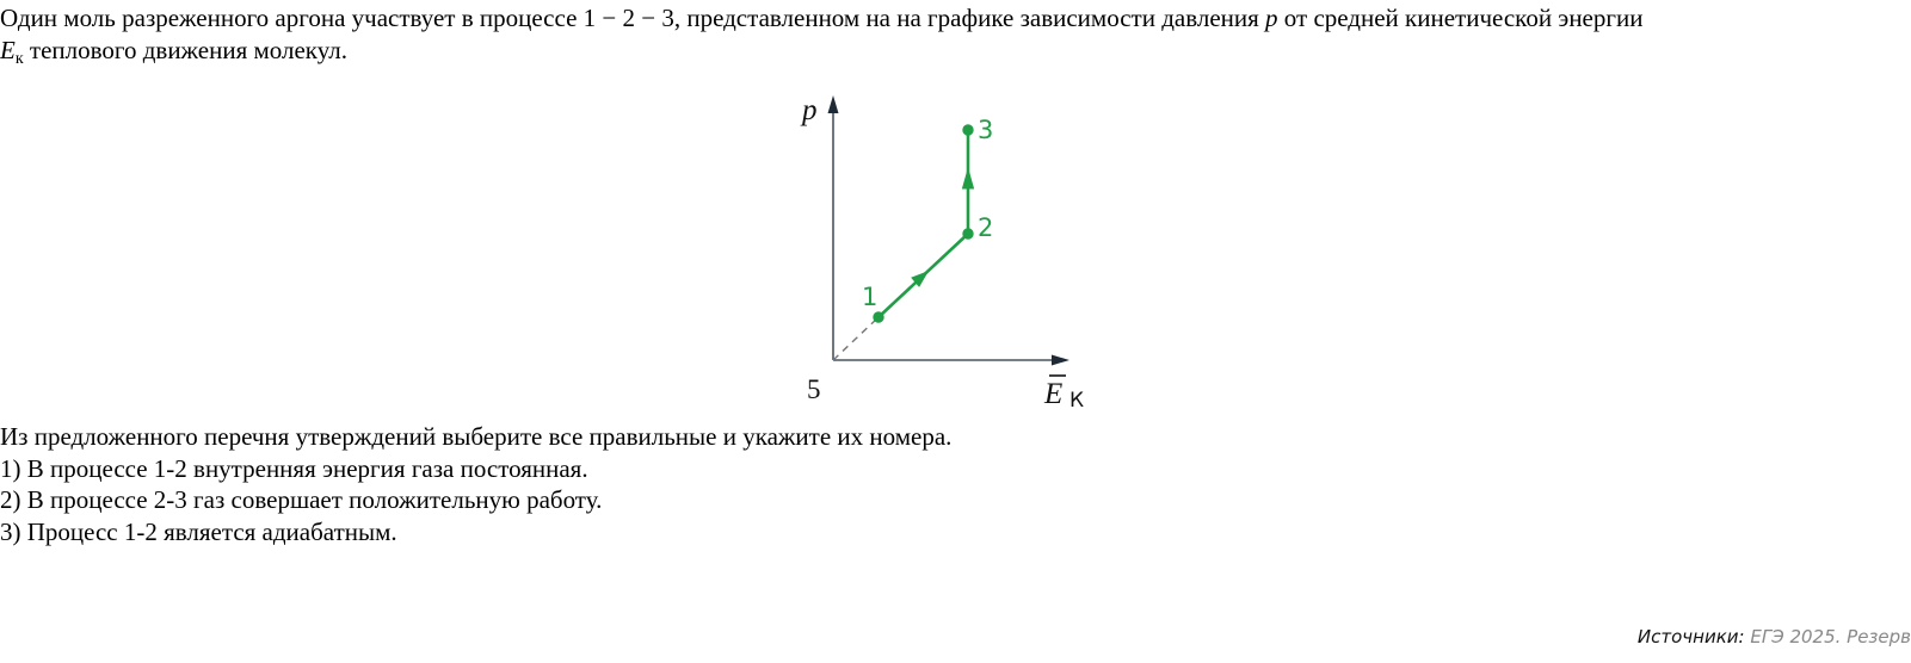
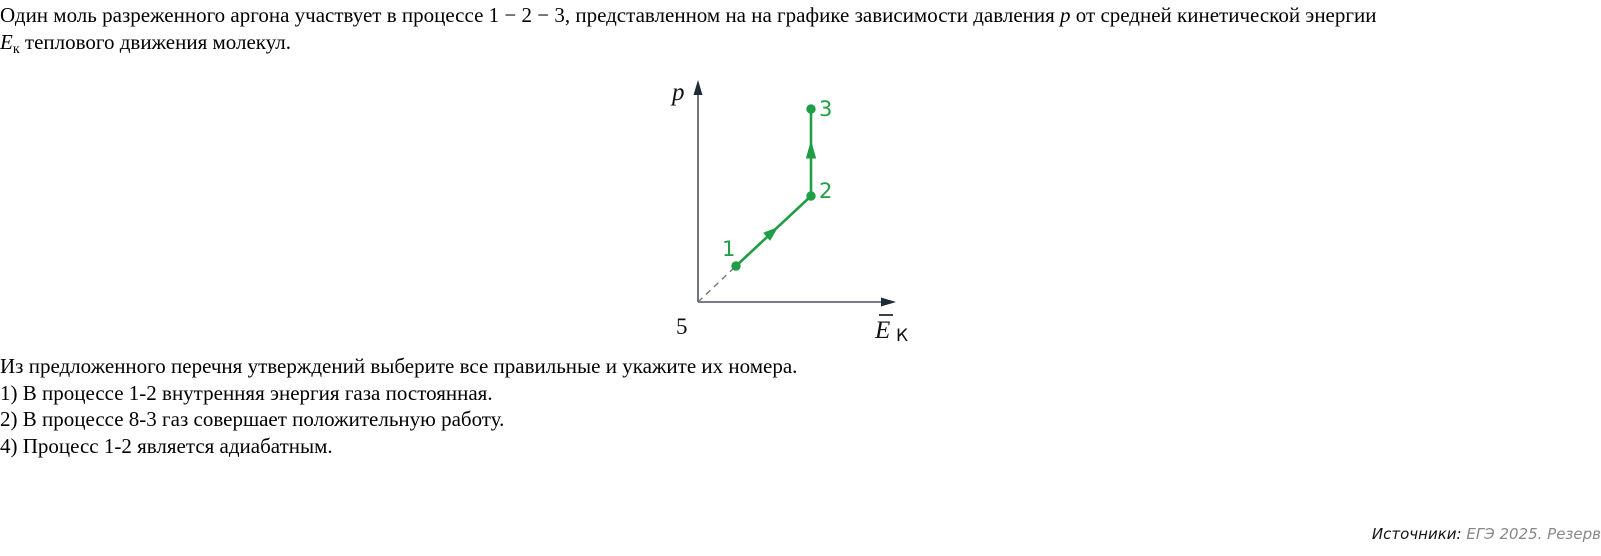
  Один моль разреженного аргона участвует в процессе 1 − 2 − 3, представленном на на графике зависимости давления p от средней кинетической энергии
  Eк теплового движения молекул.
  1
  2
  3
  p
  5
  E
  К
  Из предложенного перечня утверждений выберите все правильные и укажите их номера.
  1) В процессе 1-2 внутренняя энергия газа постоянная.
- 2) В процессе 2-3 газ совершает положительную работу.
+ 2) В процессе 8-3 газ совершает положительную работу.
- 3) Процесс 1-2 является адиабатным.
+ 4) Процесс 1-2 является адиабатным.
  Источники: ЕГЭ 2025. Резерв
